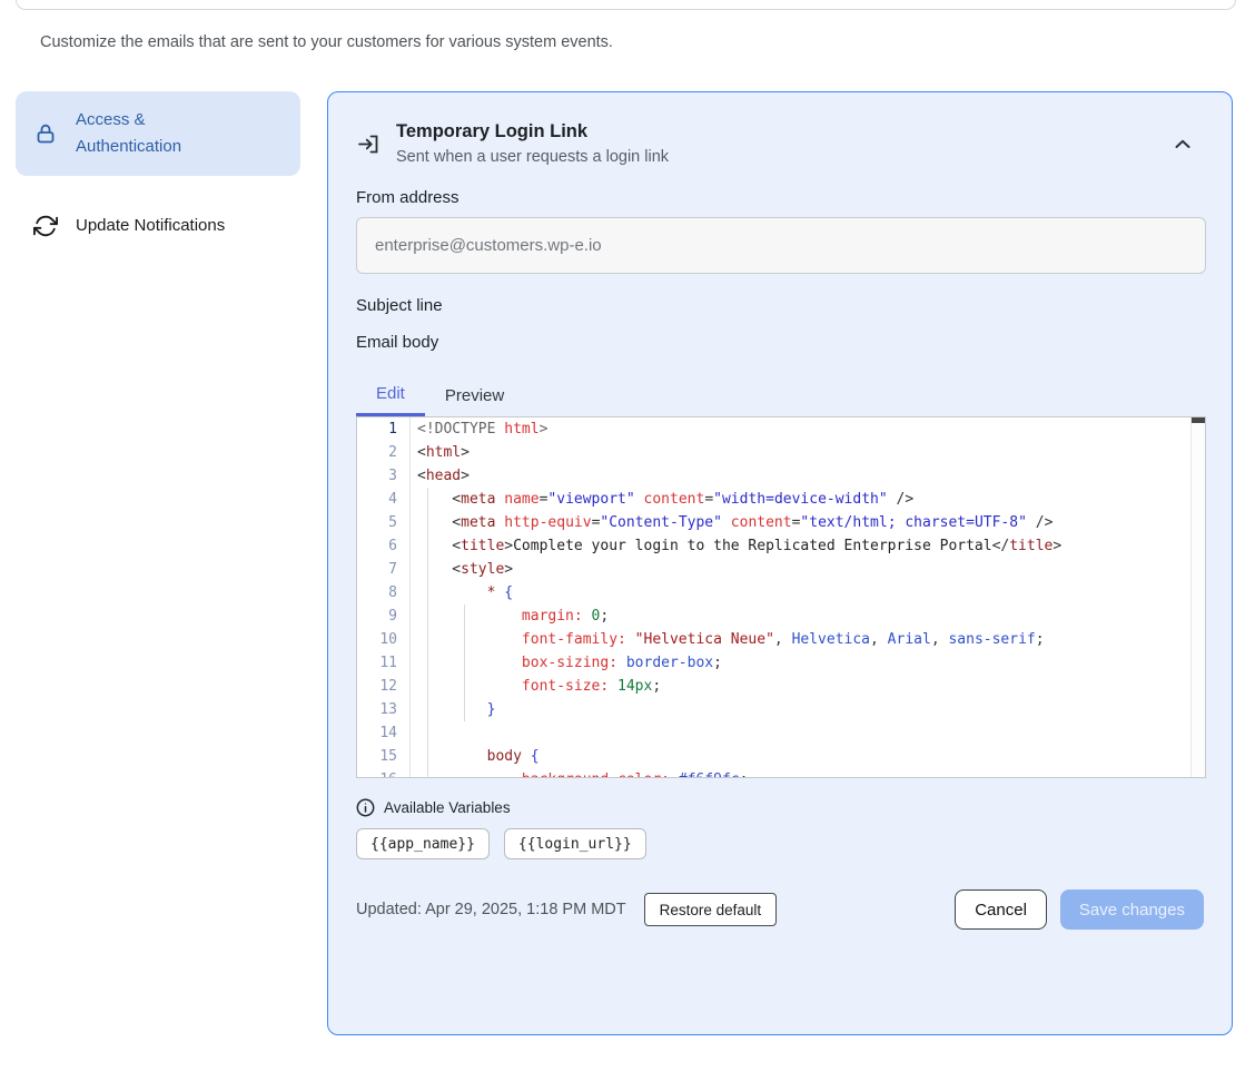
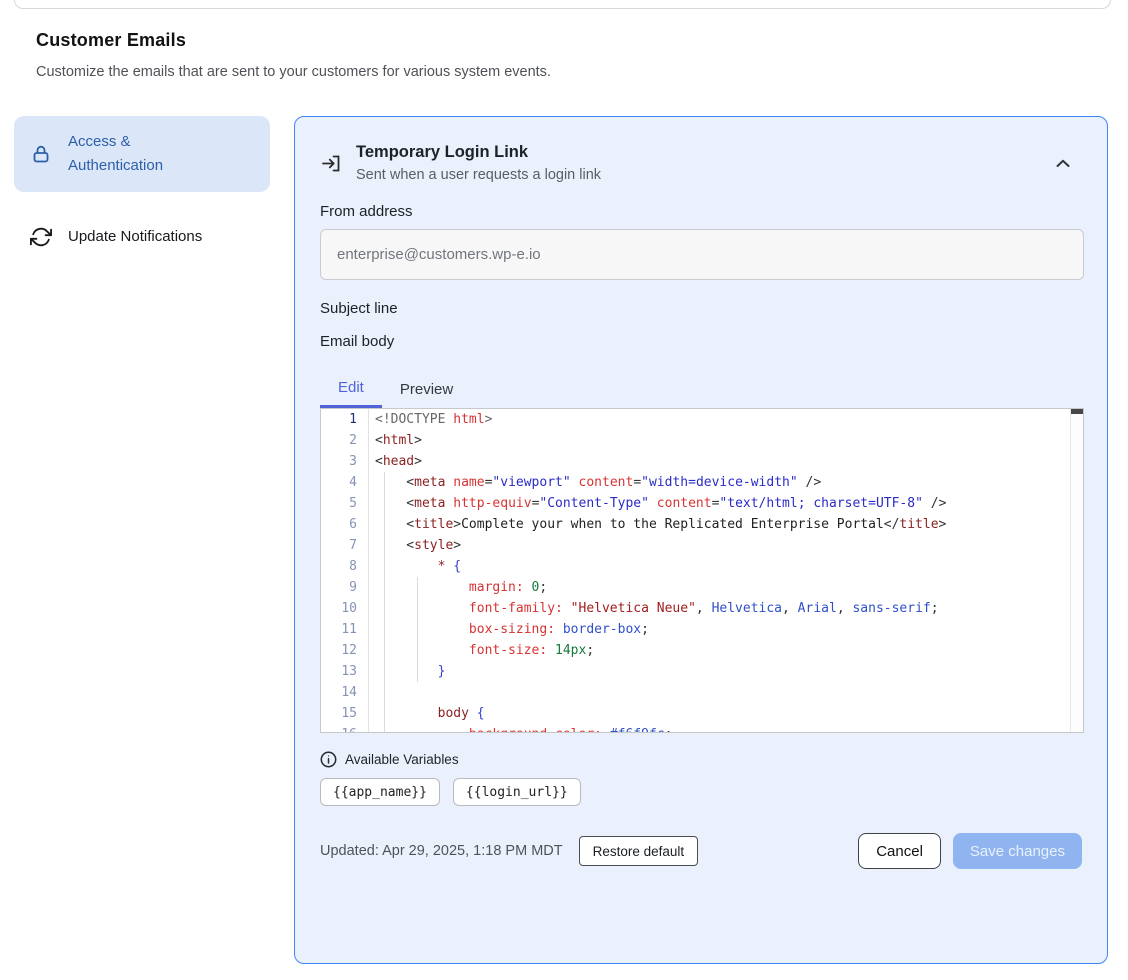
+ Customer Emails
  Customize the emails that are sent to your customers for various system events.
  Access & Authentication
  Update Notifications
  Temporary Login Link
  Sent when a user requests a login link
  From address
  enterprise@customers.wp-e.io
  Subject line
  Email body
  Edit
  Preview
  1
  <!DOCTYPE html>
  2
  <html>
  3
  <head>
  4
  <meta name="viewport" content="width=device-width" />
  5
  <meta http-equiv="Content-Type" content="text/html; charset=UTF-8" />
  6
- <title>Complete your login to the Replicated Enterprise Portal</title>
+ <title>Complete your when to the Replicated Enterprise Portal</title>
  7
  <style>
  8
  * {
  9
  margin: 0;
  10
  font-family: "Helvetica Neue", Helvetica, Arial, sans-serif;
  11
  box-sizing: border-box;
  12
  font-size: 14px;
  13
  }
  14
  15
  body {
  Available Variables
  {{app_name}}
  {{login_url}}
  Updated: Apr 29, 2025, 1:18 PM MDT
  Restore default
  Cancel
  Save changes
